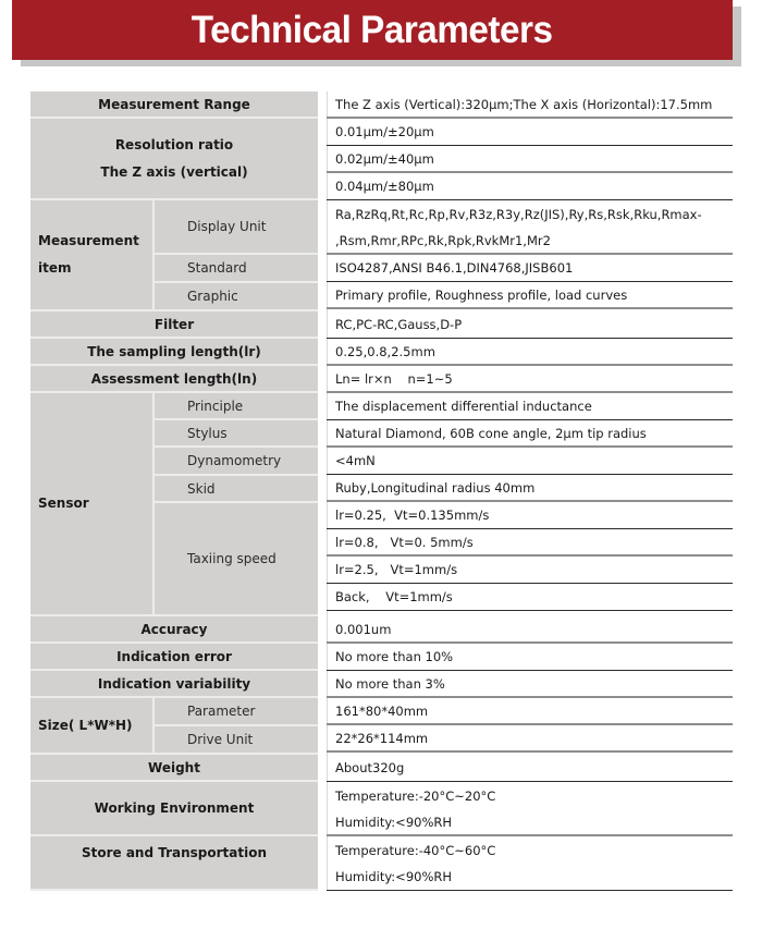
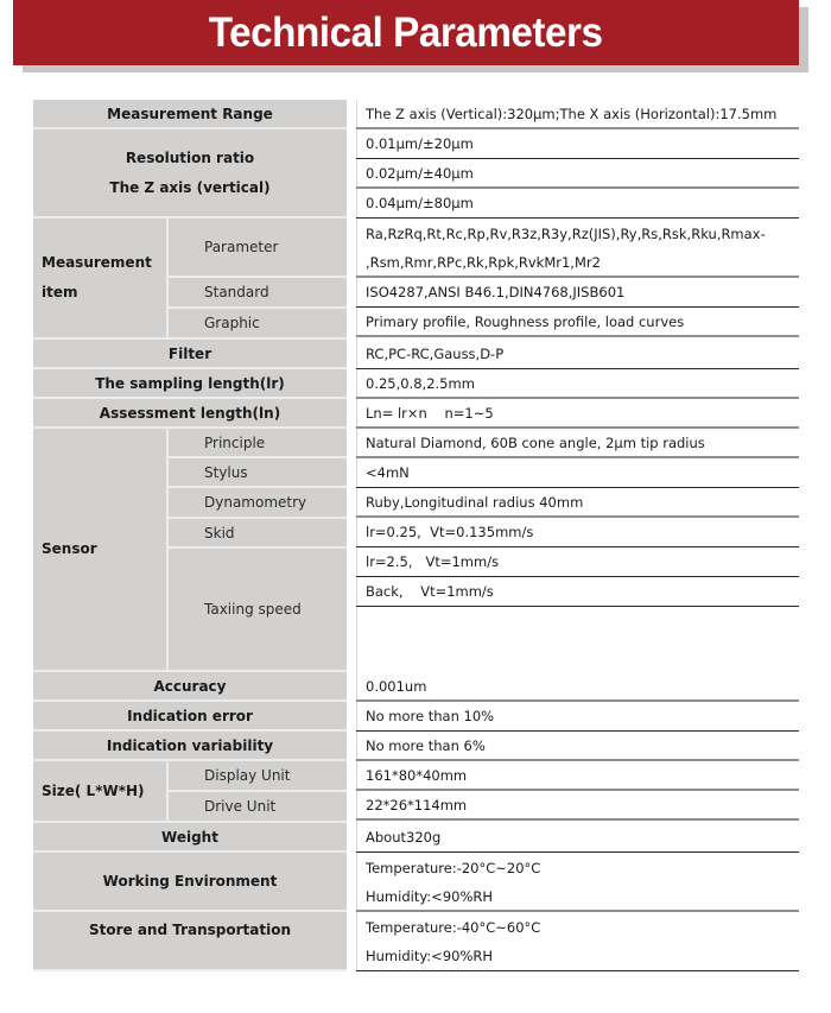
  Technical Parameters
  Measurement Range
  The Z axis (Vertical):320μm;The X axis (Horizontal):17.5mm
  Resolution ratio
  The Z axis (vertical)
  0.01μm/±20μm
  0.02μm/±40μm
  0.04μm/±80μm
  Measurement
  item
- Display Unit
+ Parameter
  Standard
  Graphic
  Ra,RzRq,Rt,Rc,Rp,Rv,R3z,R3y,Rz(JIS),Ry,Rs,Rsk,Rku,Rmax-
  ,Rsm,Rmr,RPc,Rk,Rpk,RvkMr1,Mr2
  ISO4287,ANSI B46.1,DIN4768,JISB601
  Primary profile, Roughness profile, load curves
  Filter
  RC,PC-RC,Gauss,D-P
  The sampling length(lr)
  0.25,0.8,2.5mm
  Assessment length(ln)
  Ln= lr×n n=1~5
  Sensor
  Principle
  Stylus
  Dynamometry
  Skid
  Taxiing speed
- The displacement differential inductance
  Natural Diamond, 60B cone angle, 2μm tip radius
  <4mN
  Ruby,Longitudinal radius 40mm
  lr=0.25, Vt=0.135mm/s
- lr=0.8, Vt=0. 5mm/s
  lr=2.5, Vt=1mm/s
  Back, Vt=1mm/s
  Accuracy
  0.001um
  Indication error
  No more than 10%
  Indication variability
- No more than 3%
+ No more than 6%
  Size( L*W*H)
- Parameter
+ Display Unit
  Drive Unit
  161*80*40mm
  22*26*114mm
  Weight
  About320g
  Working Environment
  Temperature:-20°C~20°C
  Humidity:<90%RH
  Store and Transportation
  Temperature:-40°C~60°C
  Humidity:<90%RH
